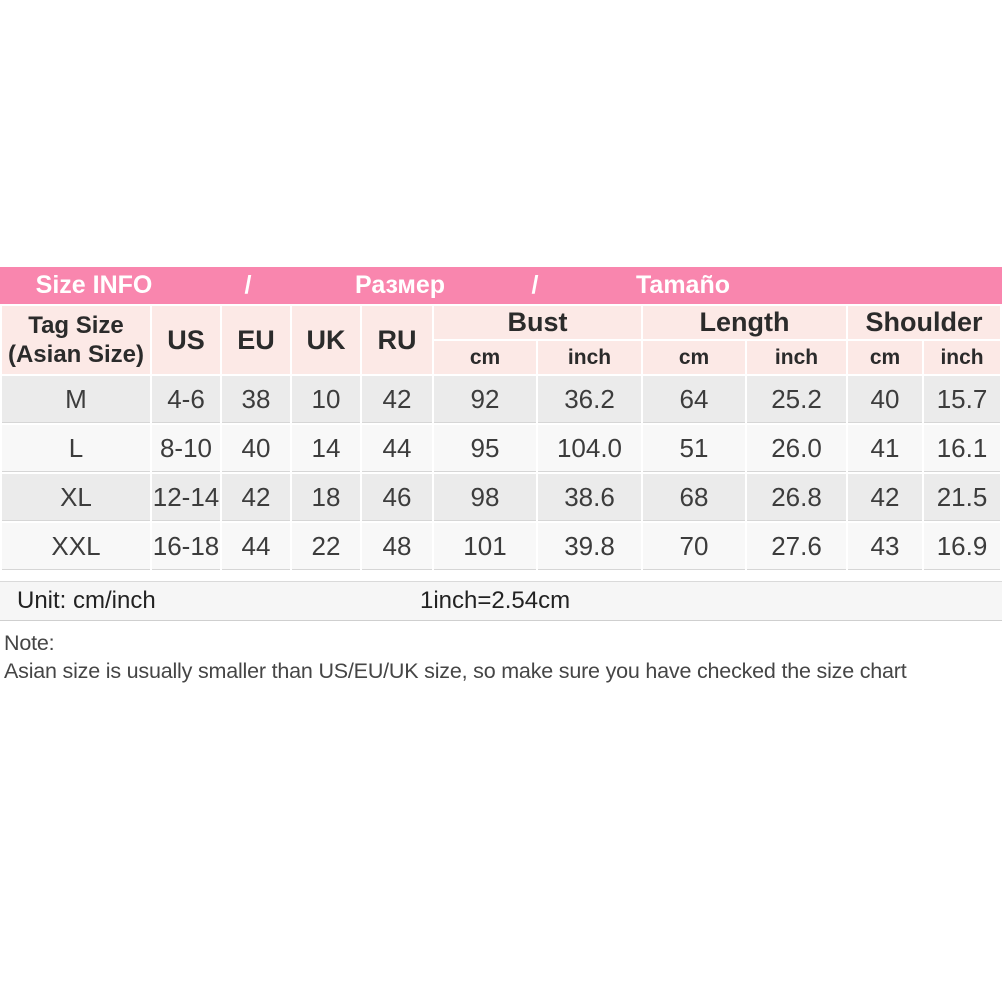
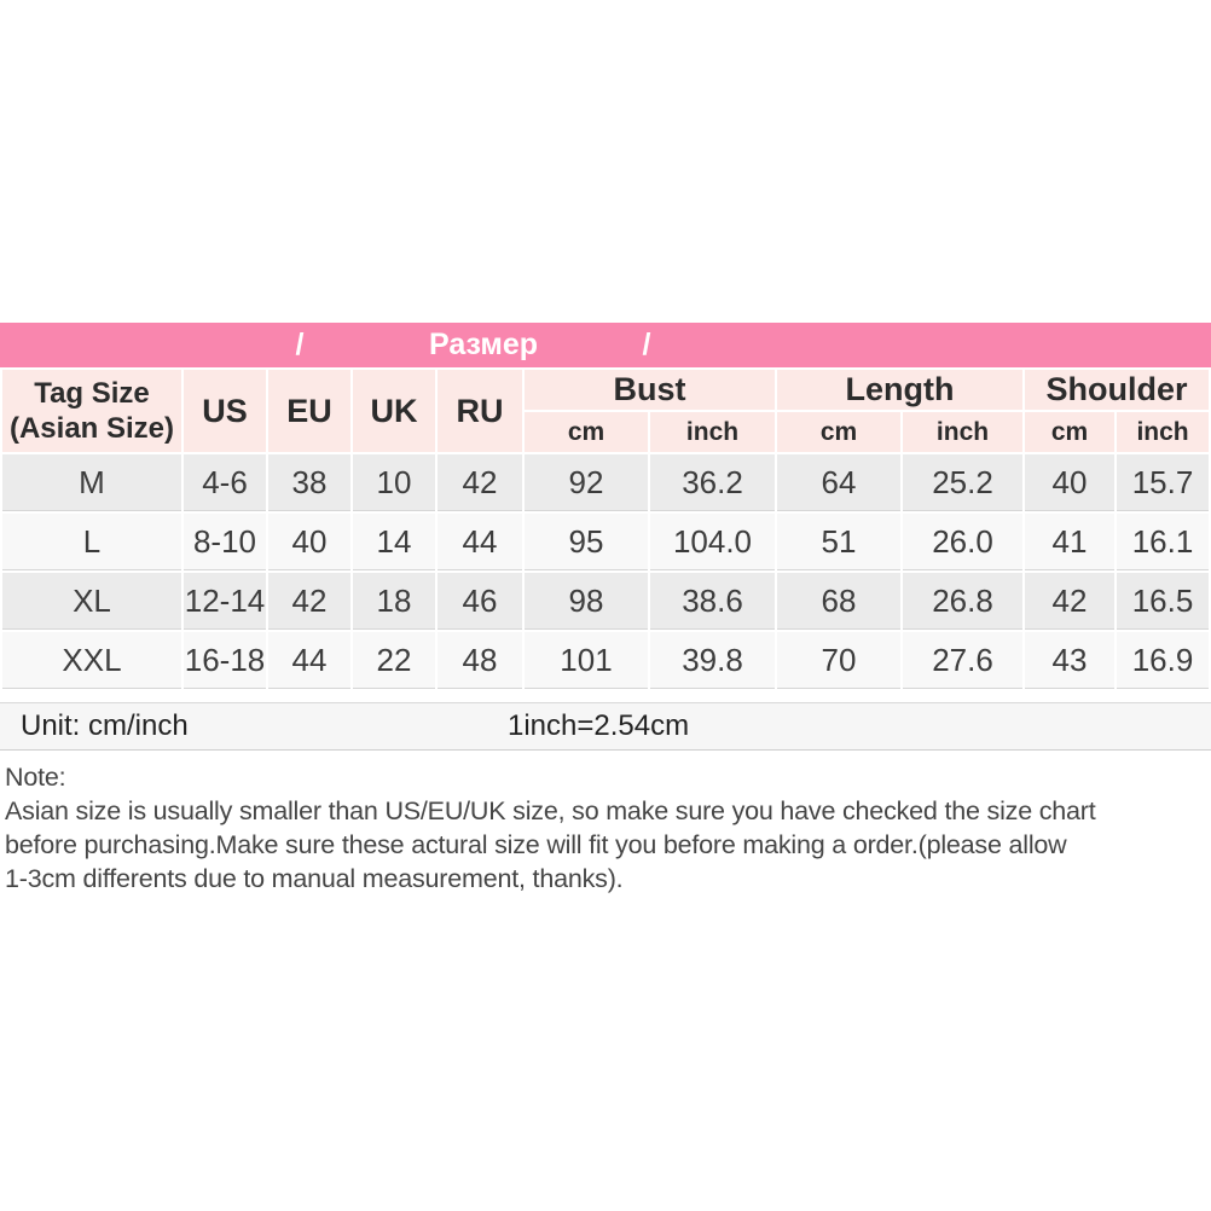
- Size INFO
  /
  Размер
  /
- Tamaño
  Tag Size (Asian Size)	US	EU	UK	RU	Bust	Length	Shoulder
  cm	inch	cm	inch	cm	inch
  M	4-6	38	10	42	92	36.2	64	25.2	40	15.7
  L	8-10	40	14	44	95	104.0	51	26.0	41	16.1
- XL	12-14	42	18	46	98	38.6	68	26.8	42	21.5
+ XL	12-14	42	18	46	98	38.6	68	26.8	42	16.5
  XXL	16-18	44	22	48	101	39.8	70	27.6	43	16.9
  Unit: cm/inch
  1inch=2.54cm
  Note:
  Asian size is usually smaller than US/EU/UK size, so make sure you have checked the size chart
+ before purchasing.Make sure these actural size will fit you before making a order.(please allow
+ 1-3cm differents due to manual measurement, thanks).
